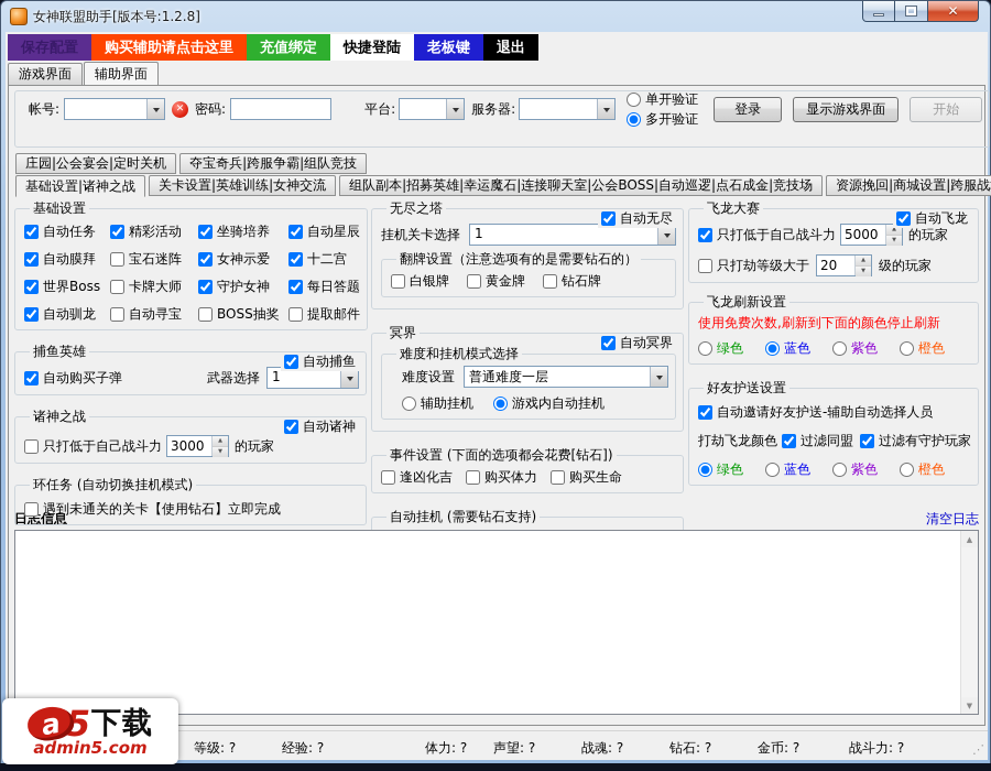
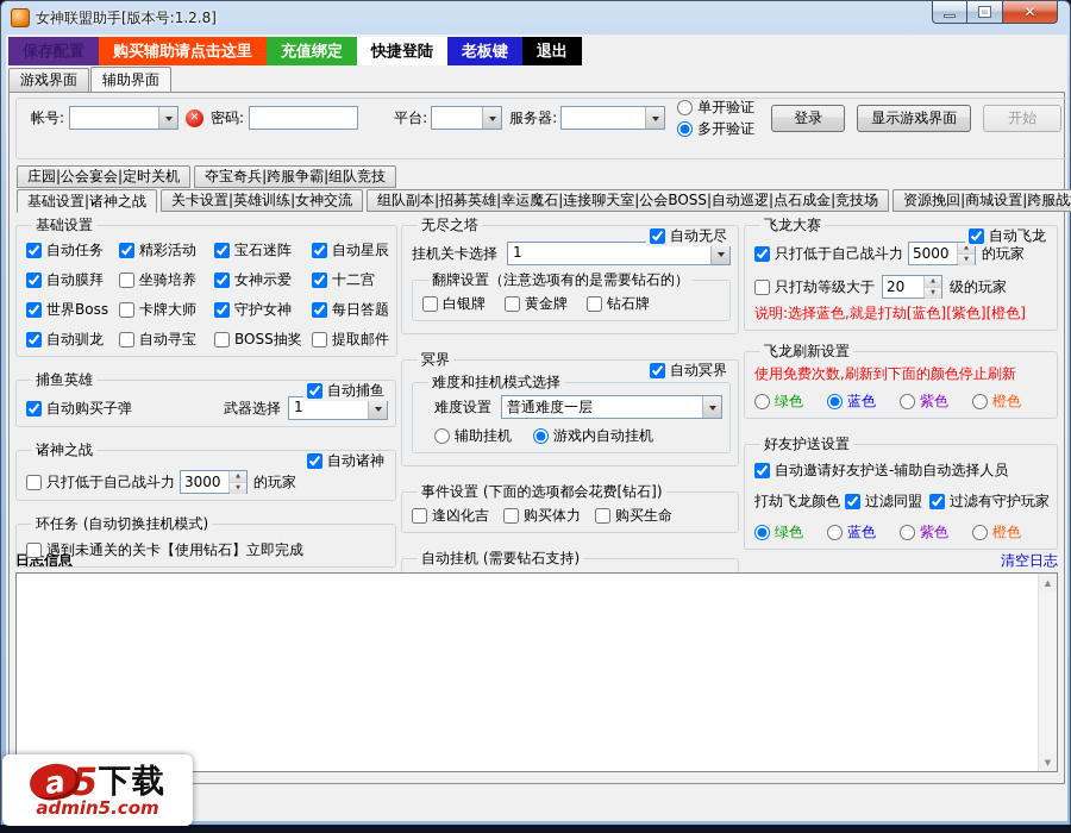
  女神联盟助手[版本号:1.2.8]
  ✕
  保存配置
  购买辅助请点击这里
  充值绑定
  快捷登陆
  老板键
  退出
  游戏界面
  辅助界面
  帐号:
  ✕
  密码:
  平台:
  服务器:
  单开验证
  多开验证
  登录
  显示游戏界面
  开始
  庄园|公会宴会|定时关机
  夺宝奇兵|跨服争霸|组队竞技
  基础设置|诸神之战
  关卡设置|英雄训练|女神交流
  组队副本|招募英雄|幸运魔石|连接聊天室|公会BOSS|自动巡逻|点石成金|竞技场
  资源挽回|商城设置|跨服战
  基础设置
  自动任务
  精彩活动
- 坐骑培养
+ 宝石迷阵
  自动星辰
  自动膜拜
- 宝石迷阵
+ 坐骑培养
  女神示爱
  十二宫
  世界Boss
  卡牌大师
  守护女神
  每日答题
  自动驯龙
  自动寻宝
  BOSS抽奖
  提取邮件
  捕鱼英雄
  自动捕鱼
  自动购买子弹
  武器选择
  1
  诸神之战
  自动诸神
  只打低于自己战斗力
  3000
  的玩家
  环任务 (自动切换挂机模式)
  遇到未通关的关卡【使用钻石】立即完成
  无尽之塔
  自动无尽
  挂机关卡选择
  1
  翻牌设置（注意选项有的是需要钻石的）
  白银牌
  黄金牌
  钻石牌
  冥界
  自动冥界
  难度和挂机模式选择
  难度设置
  普通难度一层
  辅助挂机
  游戏内自动挂机
  事件设置 (下面的选项都会花费[钻石])
  逢凶化吉
  购买体力
  购买生命
  自动挂机 (需要钻石支持)
  飞龙大赛
  自动飞龙
  只打低于自己战斗力
  5000
  的玩家
  只打劫等级大于
  20
  级的玩家
+ 说明:选择蓝色,就是打劫[蓝色][紫色][橙色]
  飞龙刷新设置
  使用免费次数,刷新到下面的颜色停止刷新
  绿色
  蓝色
  紫色
  橙色
  好友护送设置
  自动邀请好友护送-辅助自动选择人员
  打劫飞龙颜色
  过滤同盟
  过滤有守护玩家
  绿色
  蓝色
  紫色
  橙色
  日志信息
  清空日志
  ▲
  ▼
- 等级: ?
- 经验: ?
- 体力: ?
- 声望: ?
- 战魂: ?
- 钻石: ?
- 金币: ?
- 战斗力: ?
- ⋰
  5
  下载
  admin5.com
